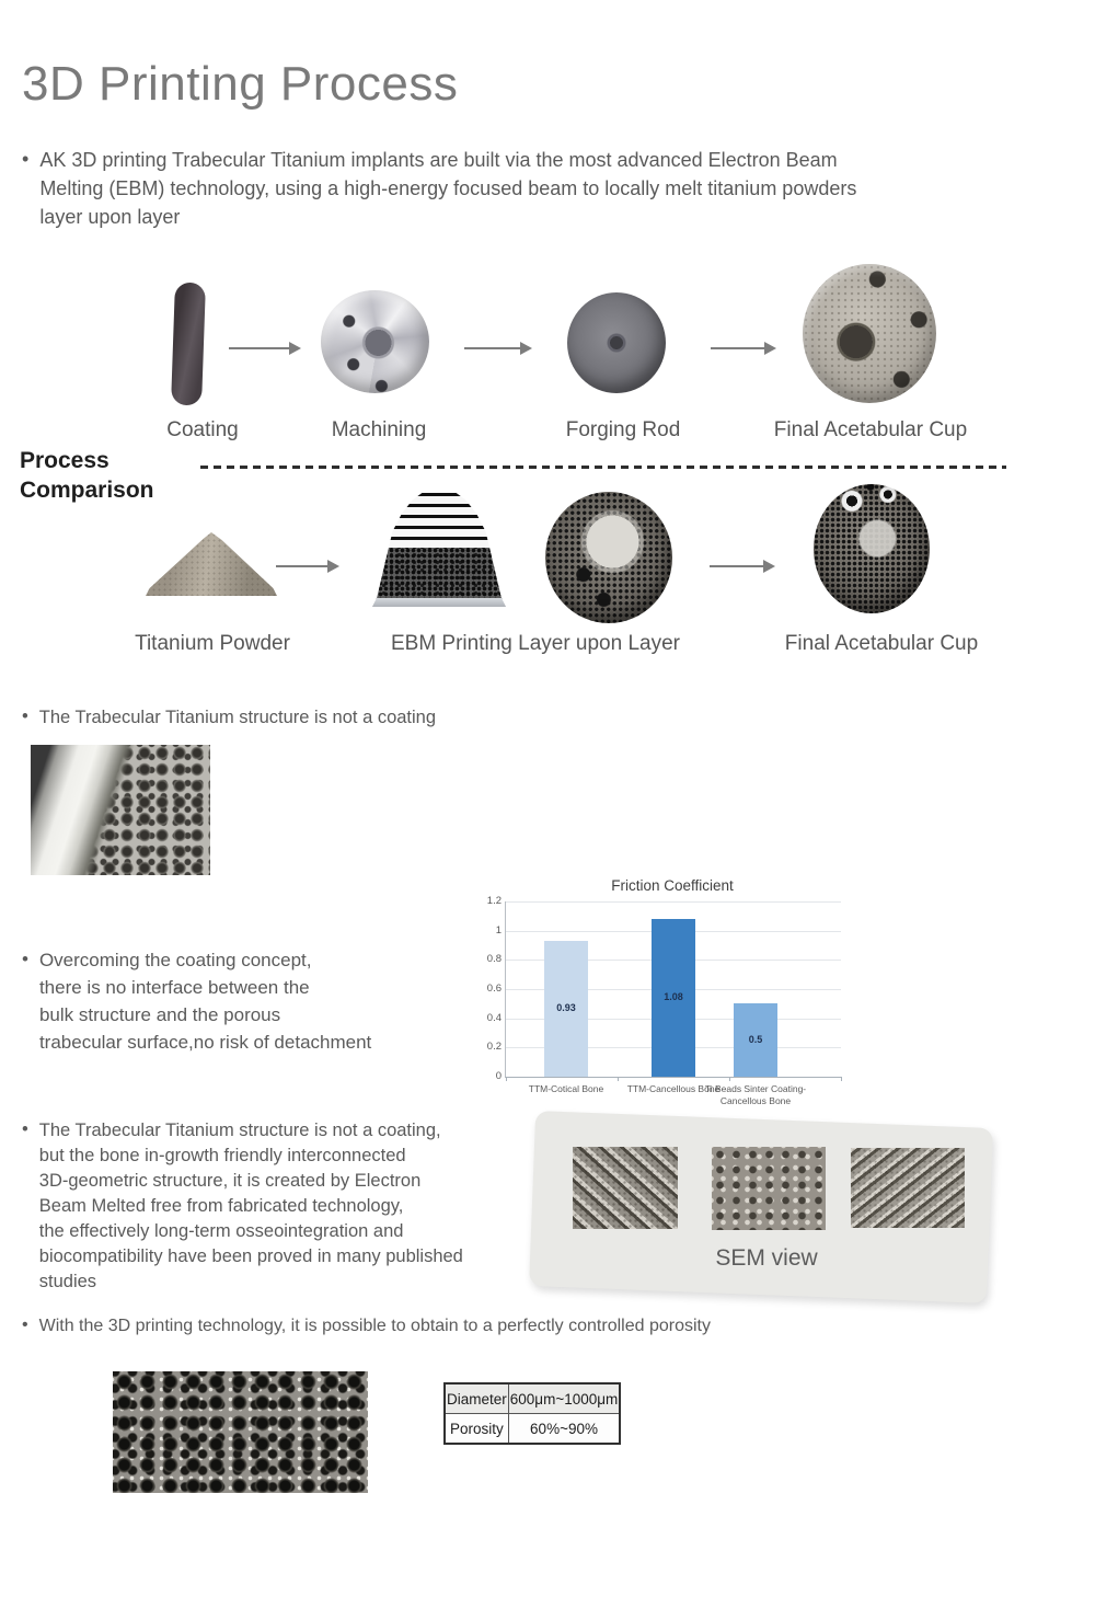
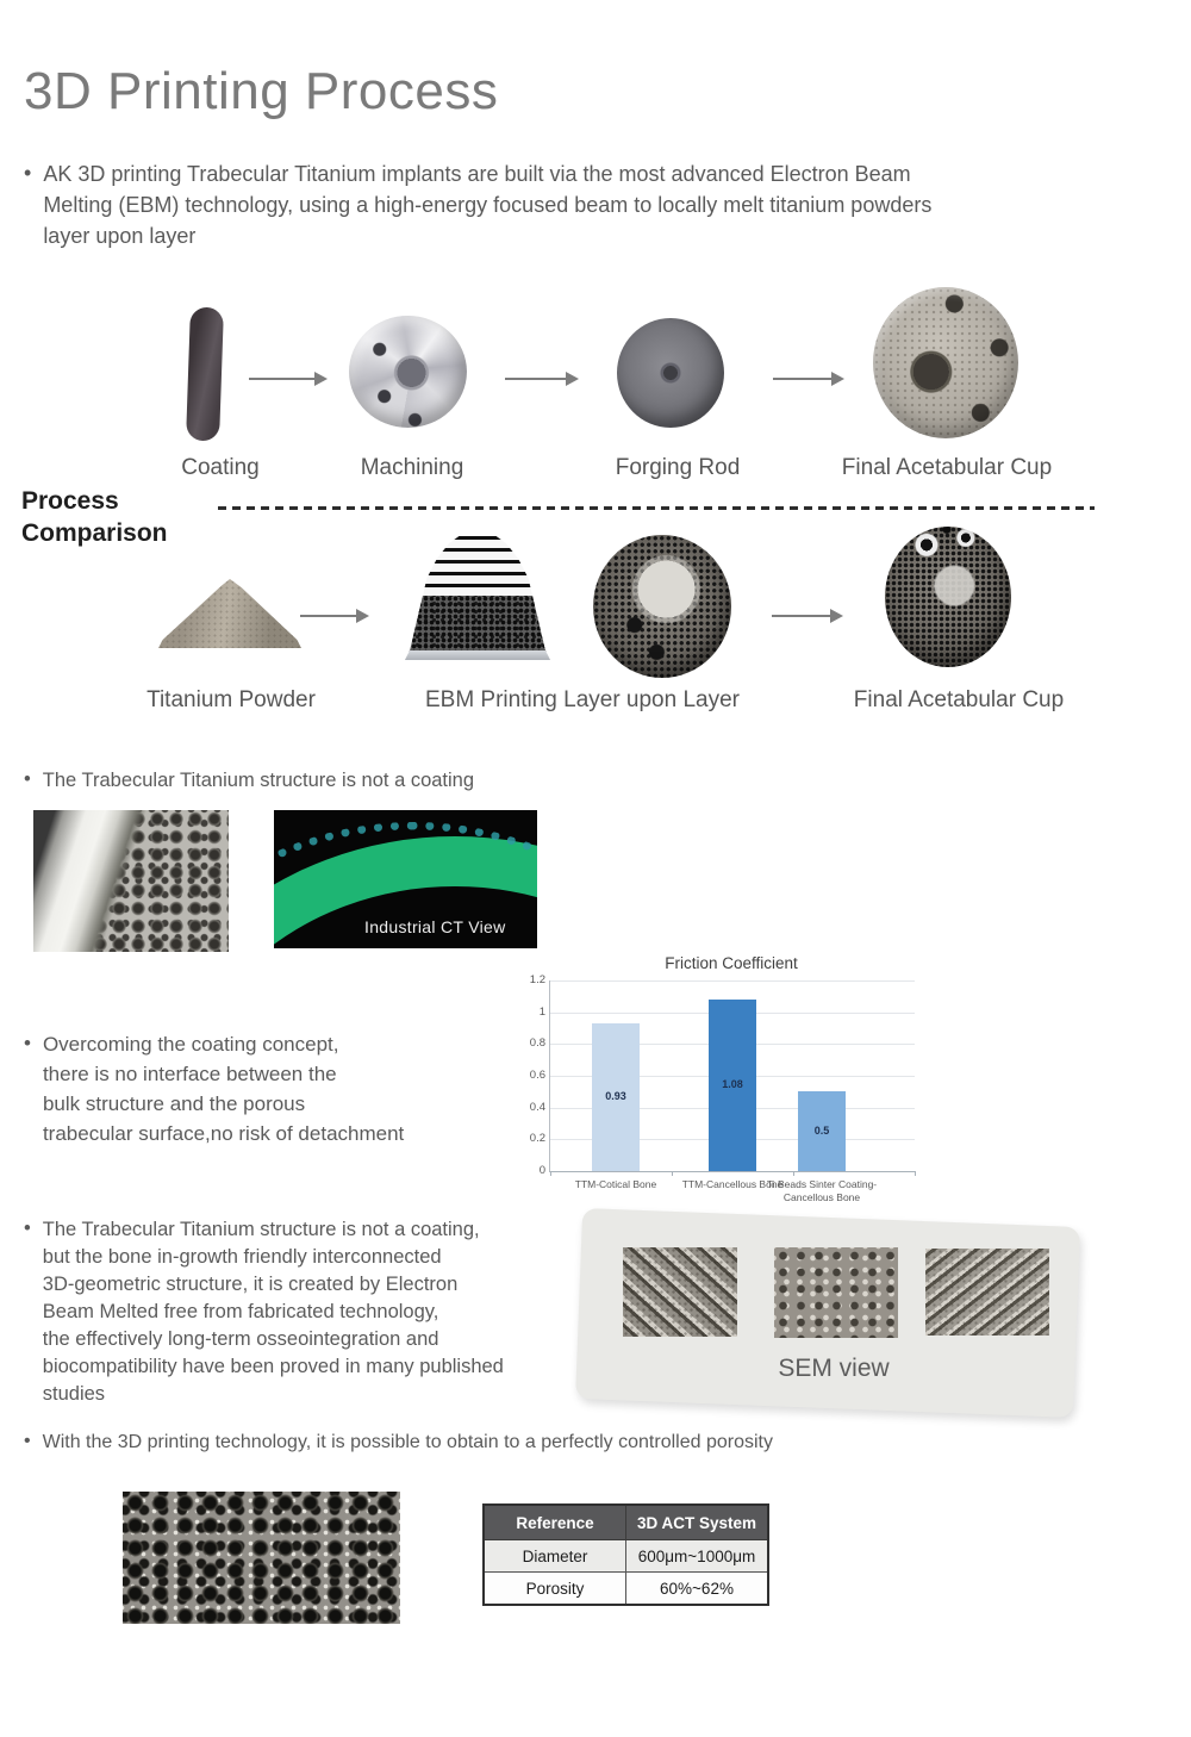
  3D Printing Process
  •
  AK 3D printing Trabecular Titanium implants are built via the most advanced Electron Beam
  Melting (EBM) technology, using a high-energy focused beam to locally melt titanium powders
  layer upon layer
  Coating
  Machining
  Forging Rod
  Final Acetabular Cup
  Process
  Comparison
  Titanium Powder
  EBM Printing Layer upon Layer
  Final Acetabular Cup
  •
  The Trabecular Titanium structure is not a coating
+ Industrial CT View
  Friction Coefficient
  0
  0.2
  0.4
  0.6
  0.8
  1
  1.2
  0.93
  TTM-Cotical Bone
  1.08
  TTM-Cancellous Bone
  0.5
  Ti Beads Sinter Coating-Cancellous Bone
  •
  Overcoming the coating concept,
  there is no interface between the
  bulk structure and the porous
  trabecular surface,no risk of detachment
  •
  The Trabecular Titanium structure is not a coating,
  but the bone in-growth friendly interconnected
  3D-geometric structure, it is created by Electron
  Beam Melted free from fabricated technology,
  the effectively long-term osseointegration and
  biocompatibility have been proved in many published
  studies
  SEM view
  •
  With the 3D printing technology, it is possible to obtain to a perfectly controlled porosity
+ Reference	3D ACT System
  Diameter	600μm~1000μm
- Porosity	60%~90%
+ Porosity	60%~62%
